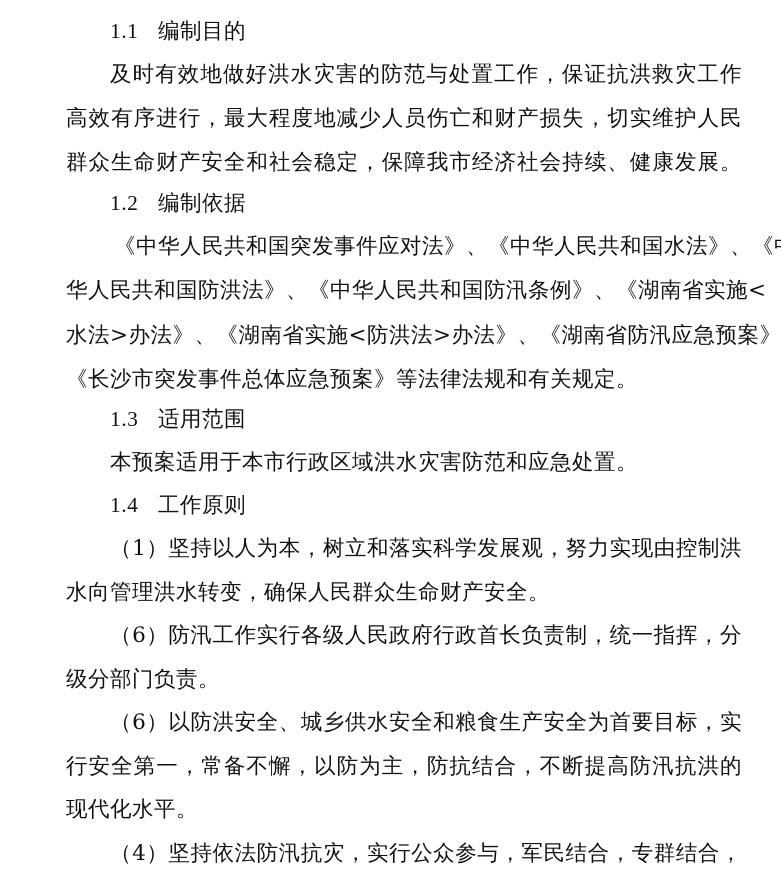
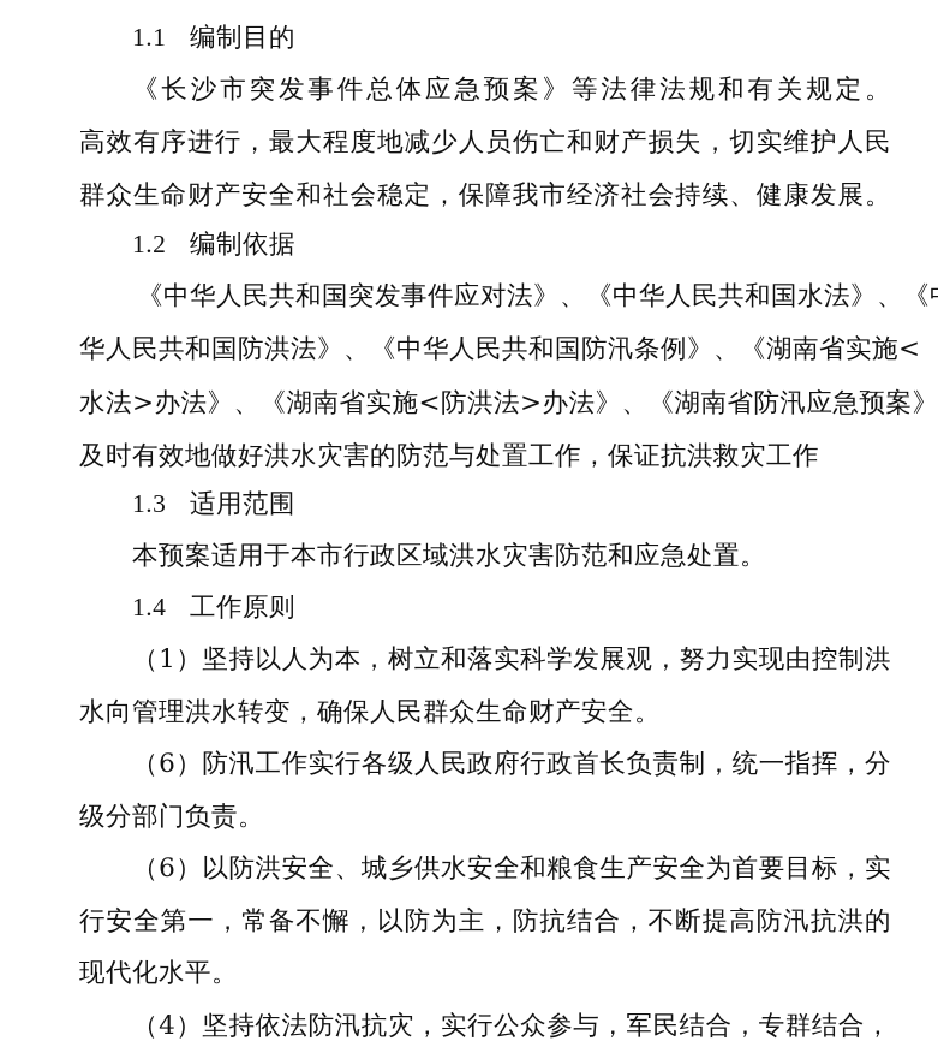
  1.1 编制目的
- 及时有效地做好洪水灾害的防范与处置工作，保证抗洪救灾工作
+ 《长沙市突发事件总体应急预案》等法律法规和有关规定。
  高效有序进行，最大程度地减少人员伤亡和财产损失，切实维护人民
  群众生命财产安全和社会稳定，保障我市经济社会持续、健康发展。
  1.2 编制依据
  《中华人民共和国突发事件应对法》、《中华人民共和国水法》、《
  华人民共和国防洪法》、《中华人民共和国防汛条例》、《湖南省实施<
  水法>办法》、《湖南省实施<防洪法>办法》、《湖南省防汛应急预案》
- 《长沙市突发事件总体应急预案》等法律法规和有关规定。
+ 及时有效地做好洪水灾害的防范与处置工作，保证抗洪救灾工作
  1.3 适用范围
  本预案适用于本市行政区域洪水灾害防范和应急处置。
  1.4 工作原则
  （1）坚持以人为本，树立和落实科学发展观，努力实现由控制洪
  水向管理洪水转变，确保人民群众生命财产安全。
  （6）防汛工作实行各级人民政府行政首长负责制，统一指挥，分
  级分部门负责。
  （6）以防洪安全、城乡供水安全和粮食生产安全为首要目标，实
  行安全第一，常备不懈，以防为主，防抗结合，不断提高防汛抗洪的
  现代化水平。
  （4）坚持依法防汛抗灾，实行公众参与，军民结合，专群结合，
